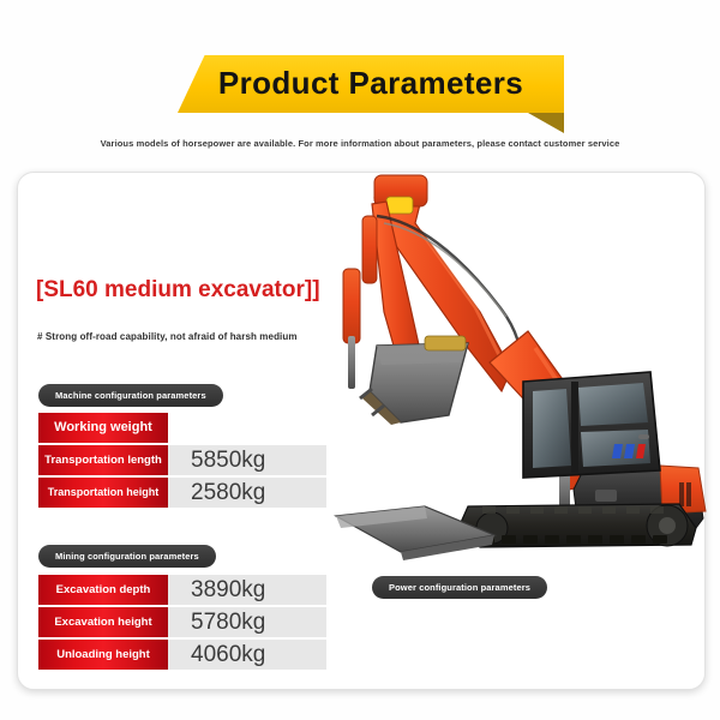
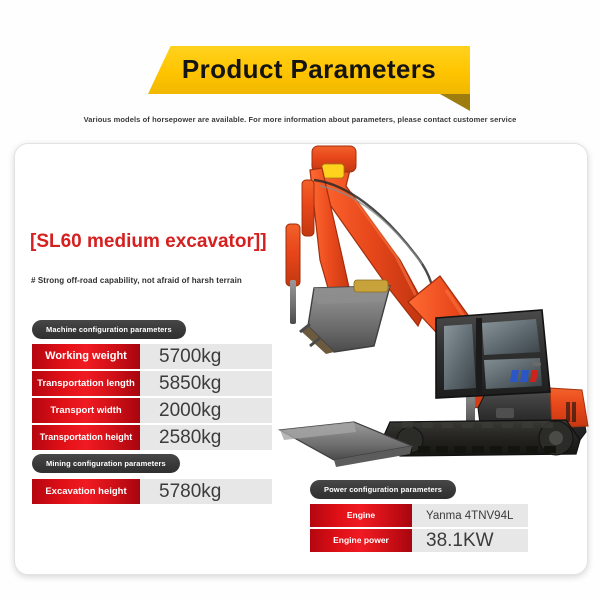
  Product Parameters
  Various models of horsepower are available. For more information about parameters, please contact customer service
  [SL60 medium excavator]]
- # Strong off-road capability, not afraid of harsh medium
+ # Strong off-road capability, not afraid of harsh terrain
  Machine configuration parameters
  Working weight
+ 5700kg
  Transportation length
  5850kg
+ Transport width
+ 2000kg
  Transportation height
  2580kg
  Mining configuration parameters
- Excavation depth
- 3890kg
  Excavation height
  5780kg
- Unloading height
- 4060kg
  Power configuration parameters
+ Engine
+ Yanma 4TNV94L
+ Engine power
+ 38.1KW
